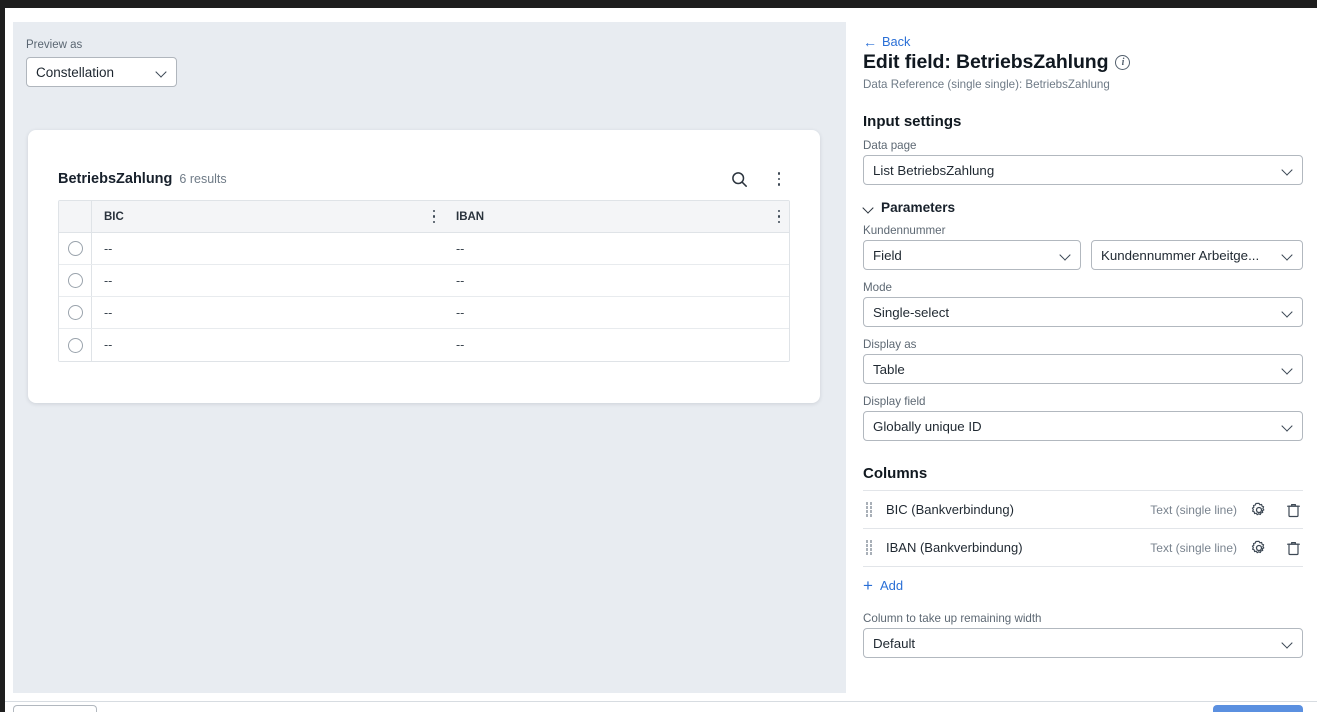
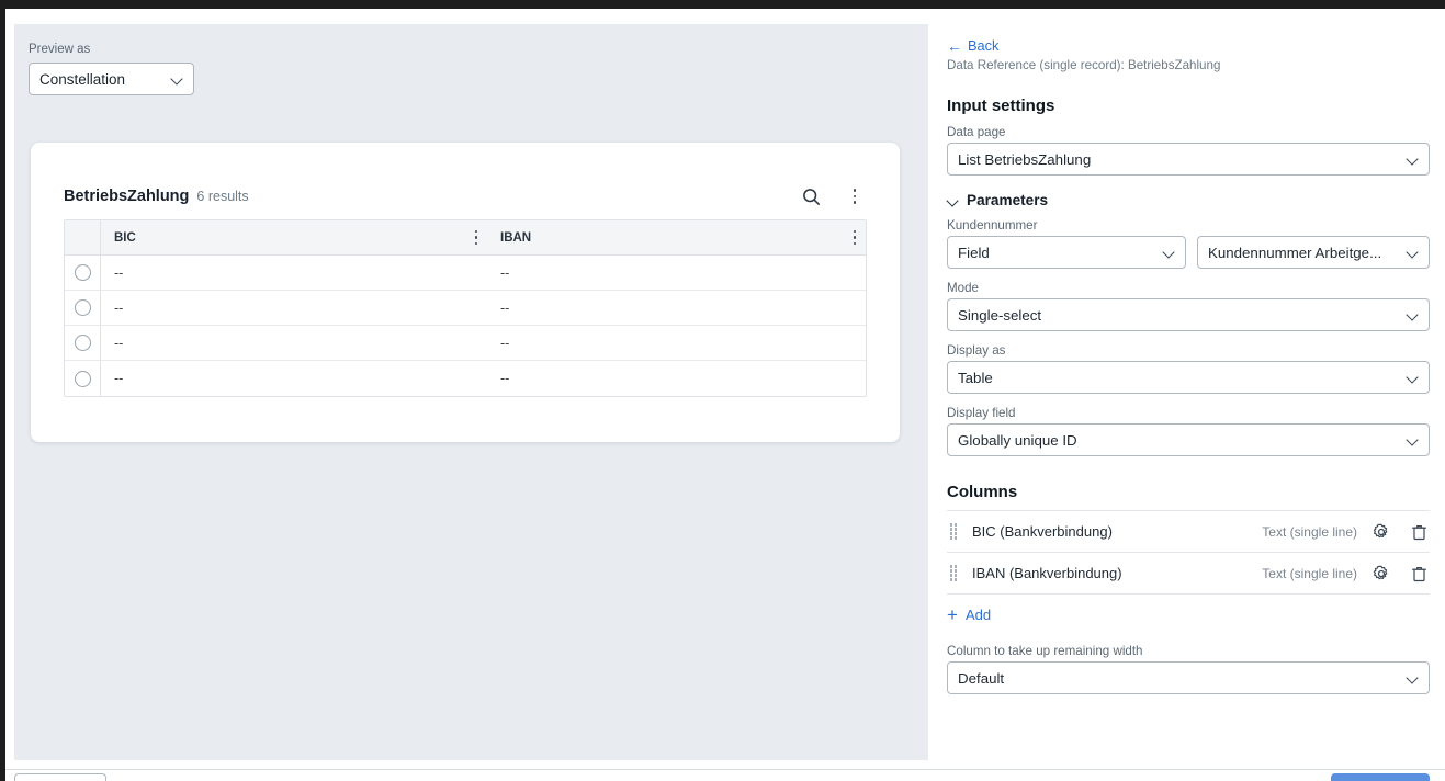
  Preview as
  Constellation
  BetriebsZahlung
  6 results
  BIC
  IBAN
  --
  --
  --
  --
  --
  --
  --
  --
  ←
  Back
- Edit field: BetriebsZahlung
- i
- Data Reference (single single): BetriebsZahlung
+ Data Reference (single record): BetriebsZahlung
  Input settings
  Data page
  List BetriebsZahlung
  Parameters
  Kundennummer
  Field
  Kundennummer Arbeitge...
  Mode
  Single-select
  Display as
  Table
  Display field
  Globally unique ID
  Columns
  BIC (Bankverbindung)
  Text (single line)
  IBAN (Bankverbindung)
  Text (single line)
  +
  Add
  Column to take up remaining width
  Default
